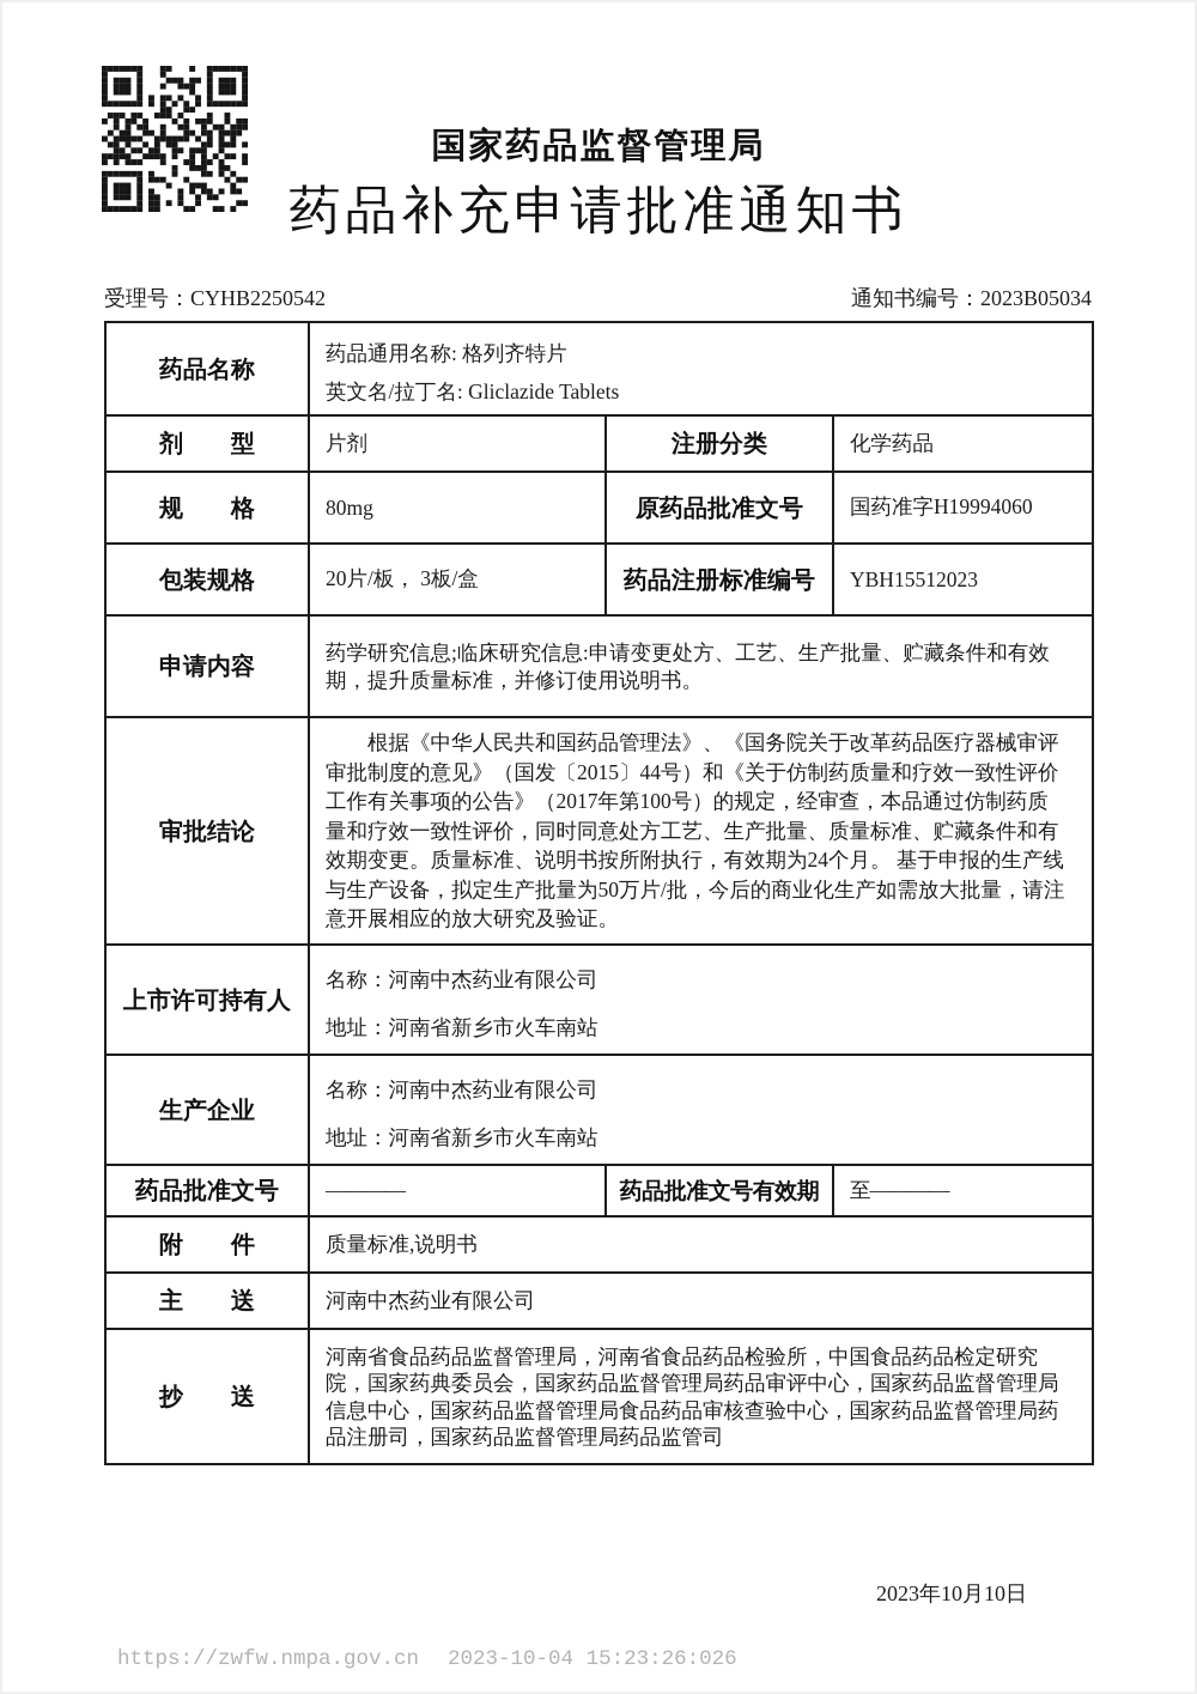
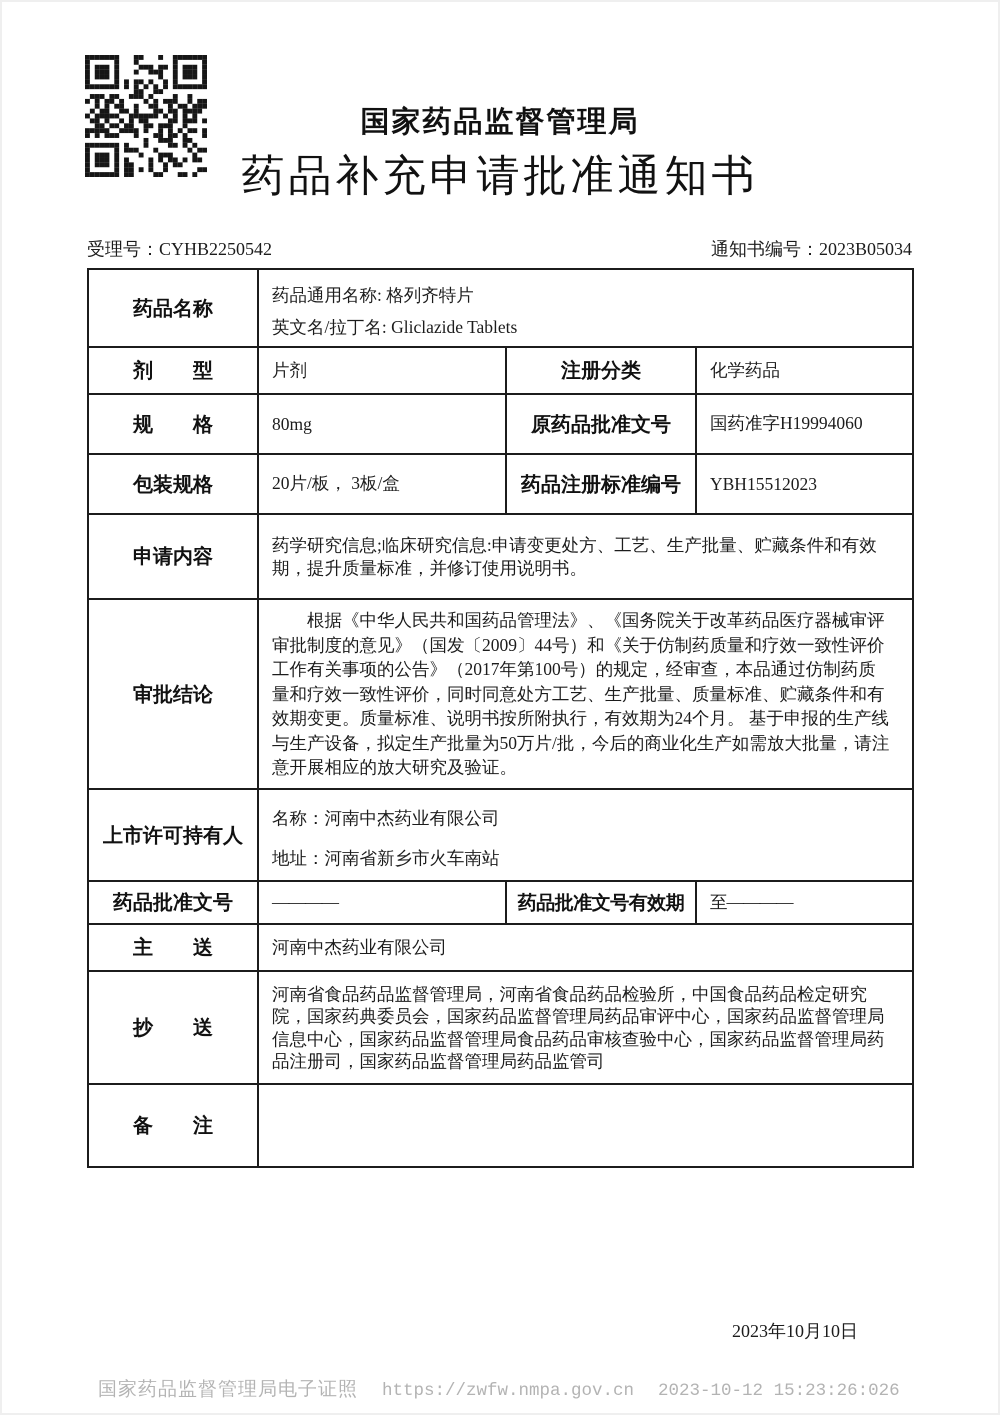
  国家药品监督管理局
  药品补充申请批准通知书
  受理号：CYHB2250542
  通知书编号：2023B05034
  药品名称	药品通用名称: 格列齐特片 英文名/拉丁名: Gliclazide Tablets
  剂 型	片剂	注册分类	化学药品
  规 格	80mg	原药品批准文号	国药准字H19994060
  包装规格	20片/板， 3板/盒	药品注册标准编号	YBH15512023
  申请内容	药学研究信息;临床研究信息:申请变更处方、工艺、生产批量、贮藏条件和有效期，提升质量标准，并修订使用说明书。
- 审批结论	根据《中华人民共和国药品管理法》、《国务院关于改革药品医疗器械审评审批制度的意见》（国发〔2015〕44号）和《关于仿制药质量和疗效一致性评价工作有关事项的公告》（2017年第100号）的规定，经审查，本品通过仿制药质量和疗效一致性评价，同时同意处方工艺、生产批量、质量标准、贮藏条件和有效期变更。质量标准、说明书按所附执行，有效期为24个月。 基于申报的生产线与生产设备，拟定生产批量为50万片/批，今后的商业化生产如需放大批量，请注意开展相应的放大研究及验证。
+ 审批结论	根据《中华人民共和国药品管理法》、《国务院关于改革药品医疗器械审评审批制度的意见》（国发〔2009〕44号）和《关于仿制药质量和疗效一致性评价工作有关事项的公告》（2017年第100号）的规定，经审查，本品通过仿制药质量和疗效一致性评价，同时同意处方工艺、生产批量、质量标准、贮藏条件和有效期变更。质量标准、说明书按所附执行，有效期为24个月。 基于申报的生产线与生产设备，拟定生产批量为50万片/批，今后的商业化生产如需放大批量，请注意开展相应的放大研究及验证。
  上市许可持有人	名称：河南中杰药业有限公司 地址：河南省新乡市火车南站
- 生产企业	名称：河南中杰药业有限公司 地址：河南省新乡市火车南站
  药品批准文号	————	药品批准文号有效期	至————
- 附 件	质量标准,说明书
  主 送	河南中杰药业有限公司
  抄 送	河南省食品药品监督管理局，河南省食品药品检验所，中国食品药品检定研究院，国家药典委员会，国家药品监督管理局药品审评中心，国家药品监督管理局信息中心，国家药品监督管理局食品药品审核查验中心，国家药品监督管理局药品注册司，国家药品监督管理局药品监管司
+ 备 注
  2023年10月10日
+ 国家药品监督管理局电子证照
  https://zwfw.nmpa.gov.cn
- 2023-10-04 15:23:26:026
+ 2023-10-12 15:23:26:026
